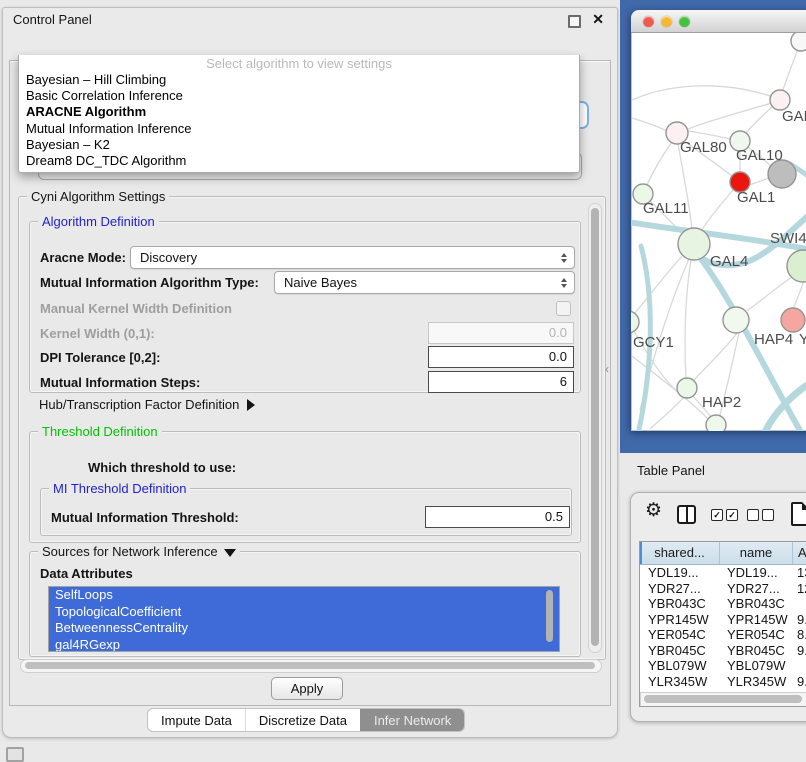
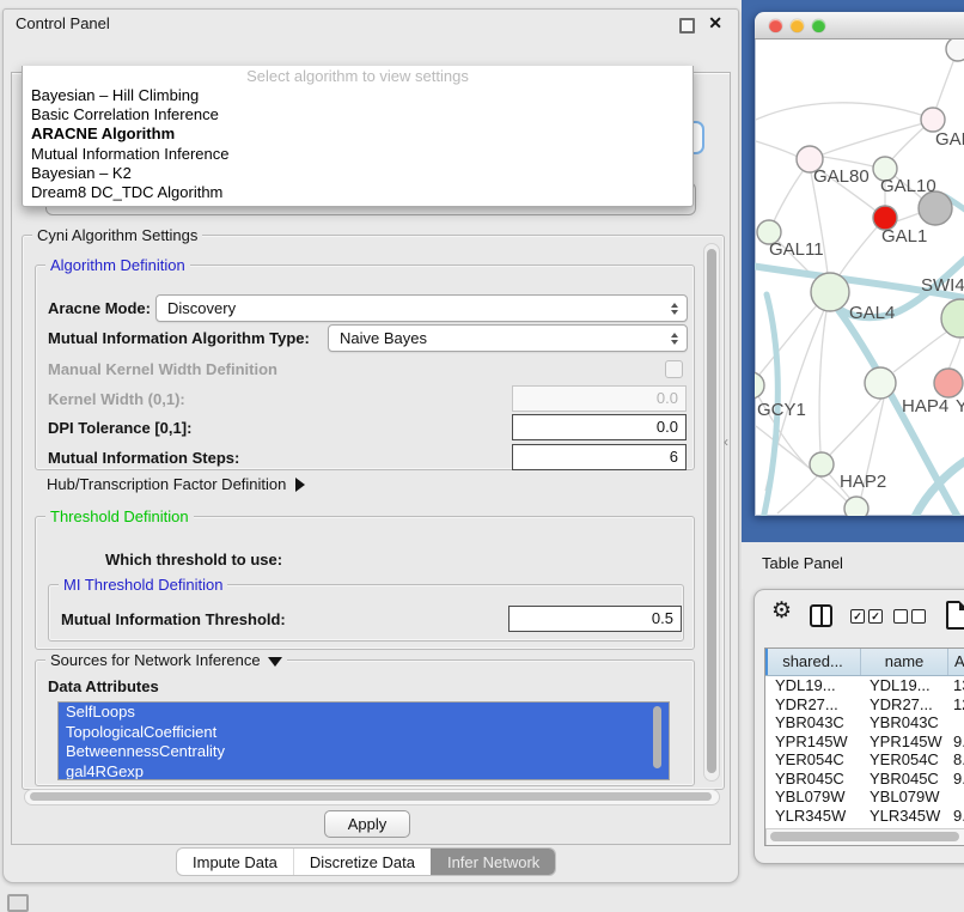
  Control Panel
  ✕
  Cyni Algorithm Settings
  Algorithm Definition
  Aracne Mode:
  Discovery
  Mutual Information Algorithm Type:
  Naive Bayes
  Manual Kernel Width Definition
  Kernel Width (0,1):
  0.0
- DPI Tolerance [0,2]:
+ DPI Tolerance [0,1]:
  0.0
  Mutual Information Steps:
  6
  Hub/Transcription Factor Definition
  Threshold Definition
  Which threshold to use:
  MI Threshold Definition
  Mutual Information Threshold:
  0.5
  Sources for Network Inference
  Data Attributes
  SelfLoops
  TopologicalCoefficient
  BetweennessCentrality
  gal4RGexp
  Apply
  Impute Data
  Discretize Data
  Infer Network
  Select algorithm to view settings
  Bayesian – Hill Climbing
  Basic Correlation Inference
  ARACNE Algorithm
  Mutual Information Inference
  Bayesian – K2
  Dream8 DC_TDC Algorithm
  ‹
  GAL80
  GAL10
  GAL1
  GAL11
  GAL4
  SWI4
  GCY1
  HAP4
  Y
  HAP2
  Table Panel
  ⚙
  ✓
  ✓
  shared...
  name
  A
  YDL19...
  YDL19...
  YDR27...
  YDR27...
  YBR043C
  YBR043C
  YPR145W
  YPR145W
  YER054C
  YER054C
  YBR045C
  YBR045C
  YBL079W
  YBL079W
  YLR345W
  YLR345W
